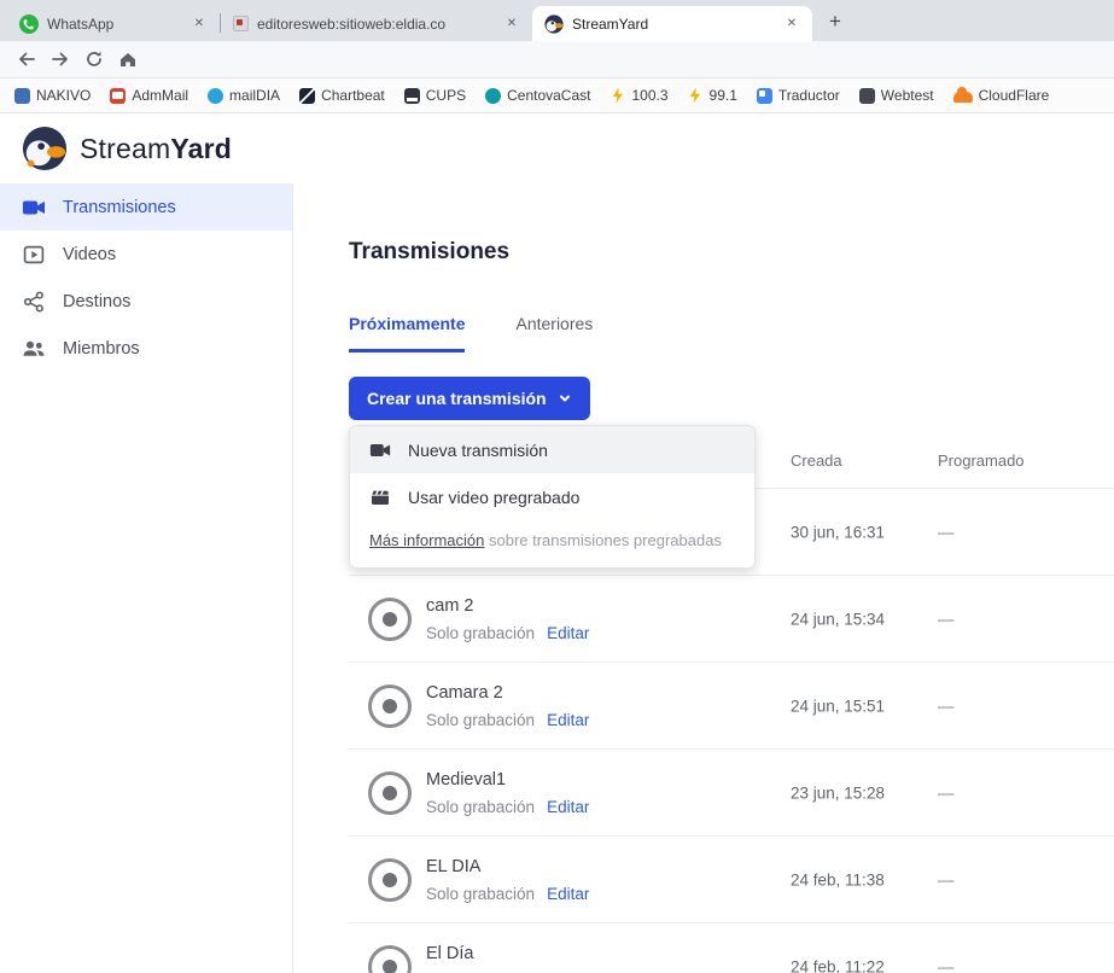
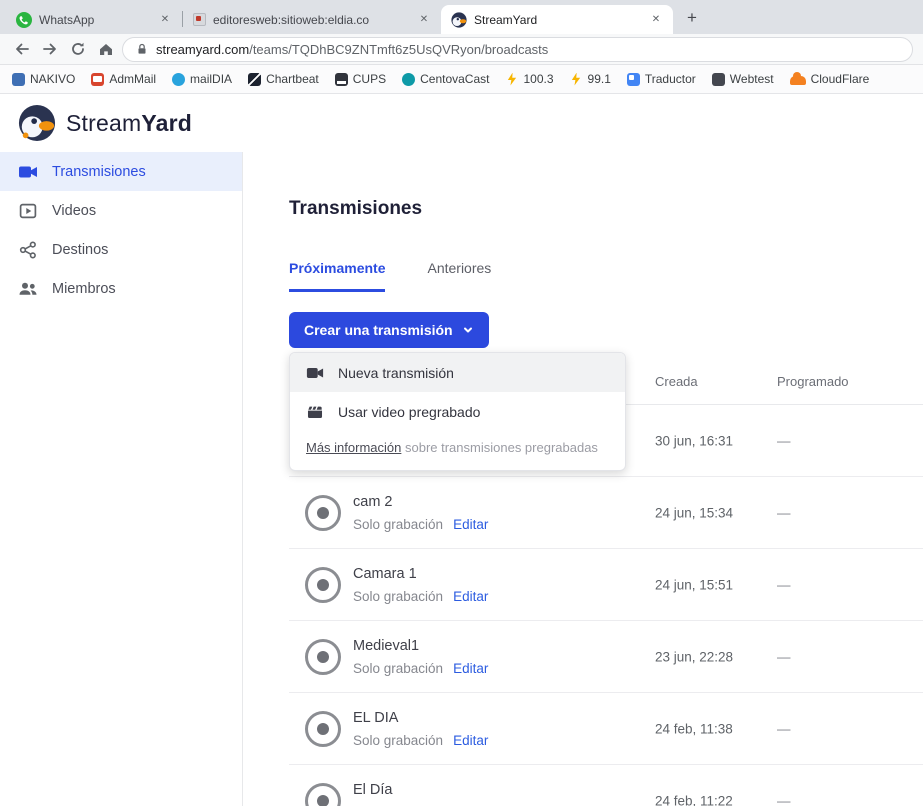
  WhatsApp
  editoresweb:sitioweb:eldia.co
  StreamYard
  +
+ streamyard.com/teams/TQDhBC9ZNTmft6z5UsQVRyon/broadcasts
  NAKIVO
  AdmMail
  mailDIA
  Chartbeat
  CUPS
  CentovaCast
  100.3
  99.1
  Traductor
  Webtest
  CloudFlare
  StreamYard
  Transmisiones
  Videos
  Destinos
  Miembros
  Transmisiones
  Próximamente
  Anteriores
  Crear una transmisión
  Creada
  Programado
  30 jun, 16:31
  —
  cam 2
  Solo grabación Editar
  24 jun, 15:34
  —
- Camara 2
+ Camara 1
  Solo grabación Editar
  24 jun, 15:51
  —
  Medieval1
  Solo grabación Editar
- 23 jun, 15:28
+ 23 jun, 22:28
  —
  EL DIA
  Solo grabación Editar
  24 feb, 11:38
  —
  El Día
  24 feb, 11:22
  —
  Nueva transmisión
  Usar video pregrabado
  Más información sobre transmisiones pregrabadas
